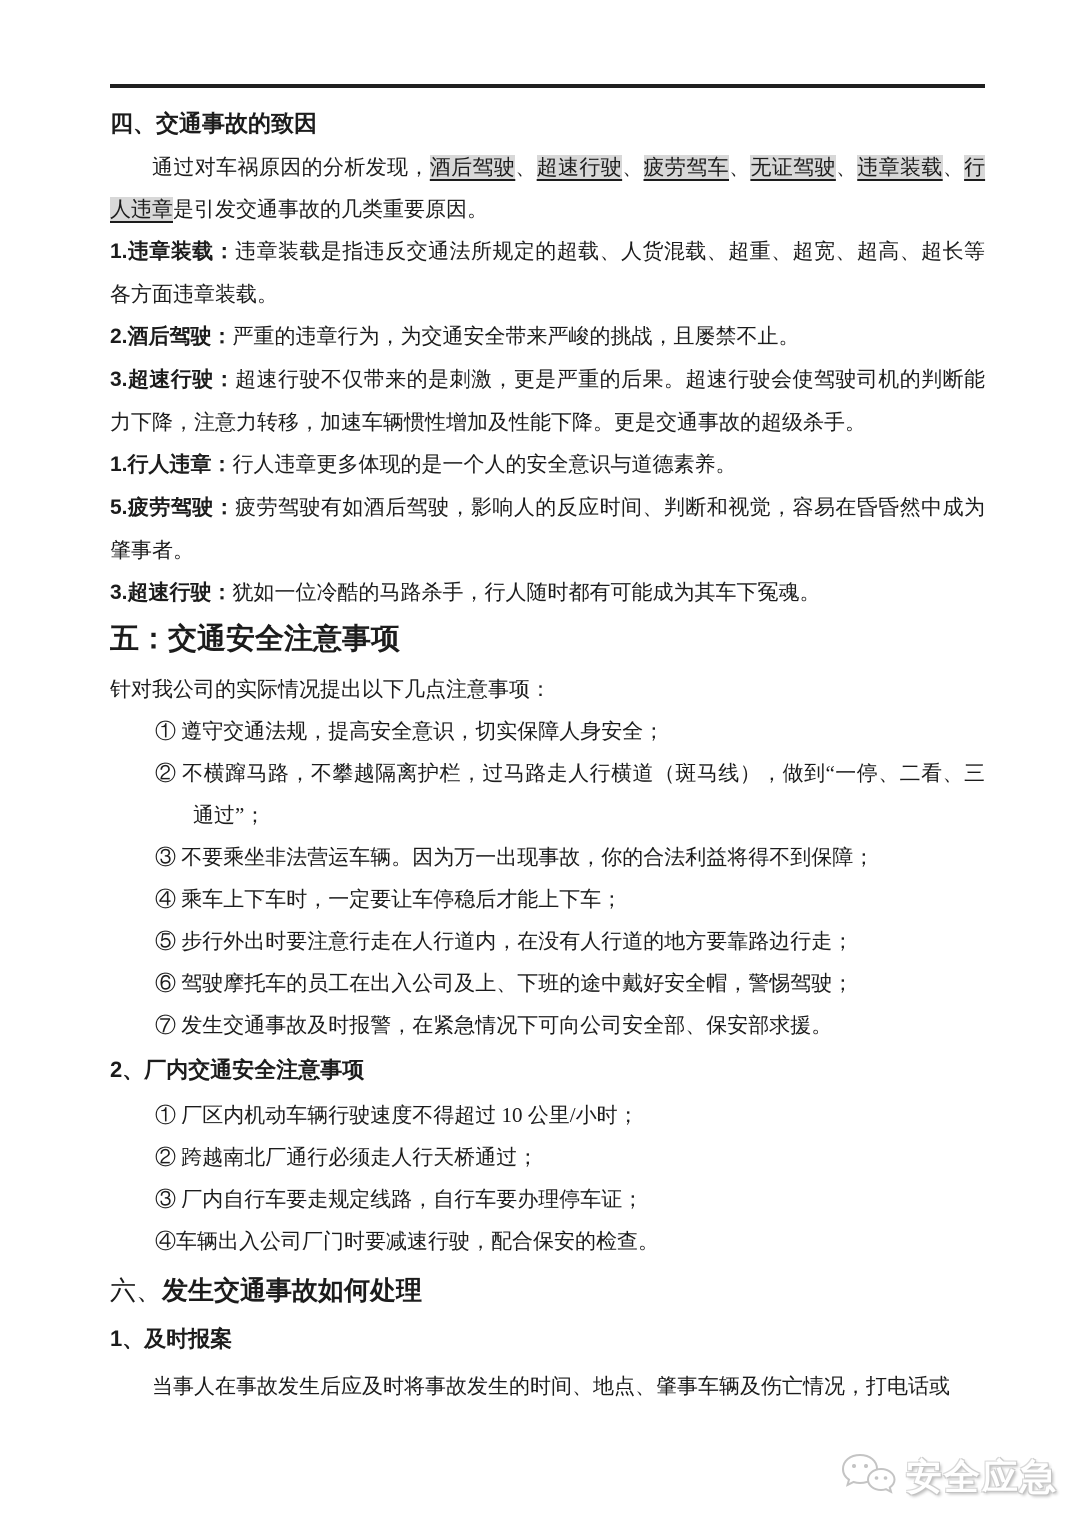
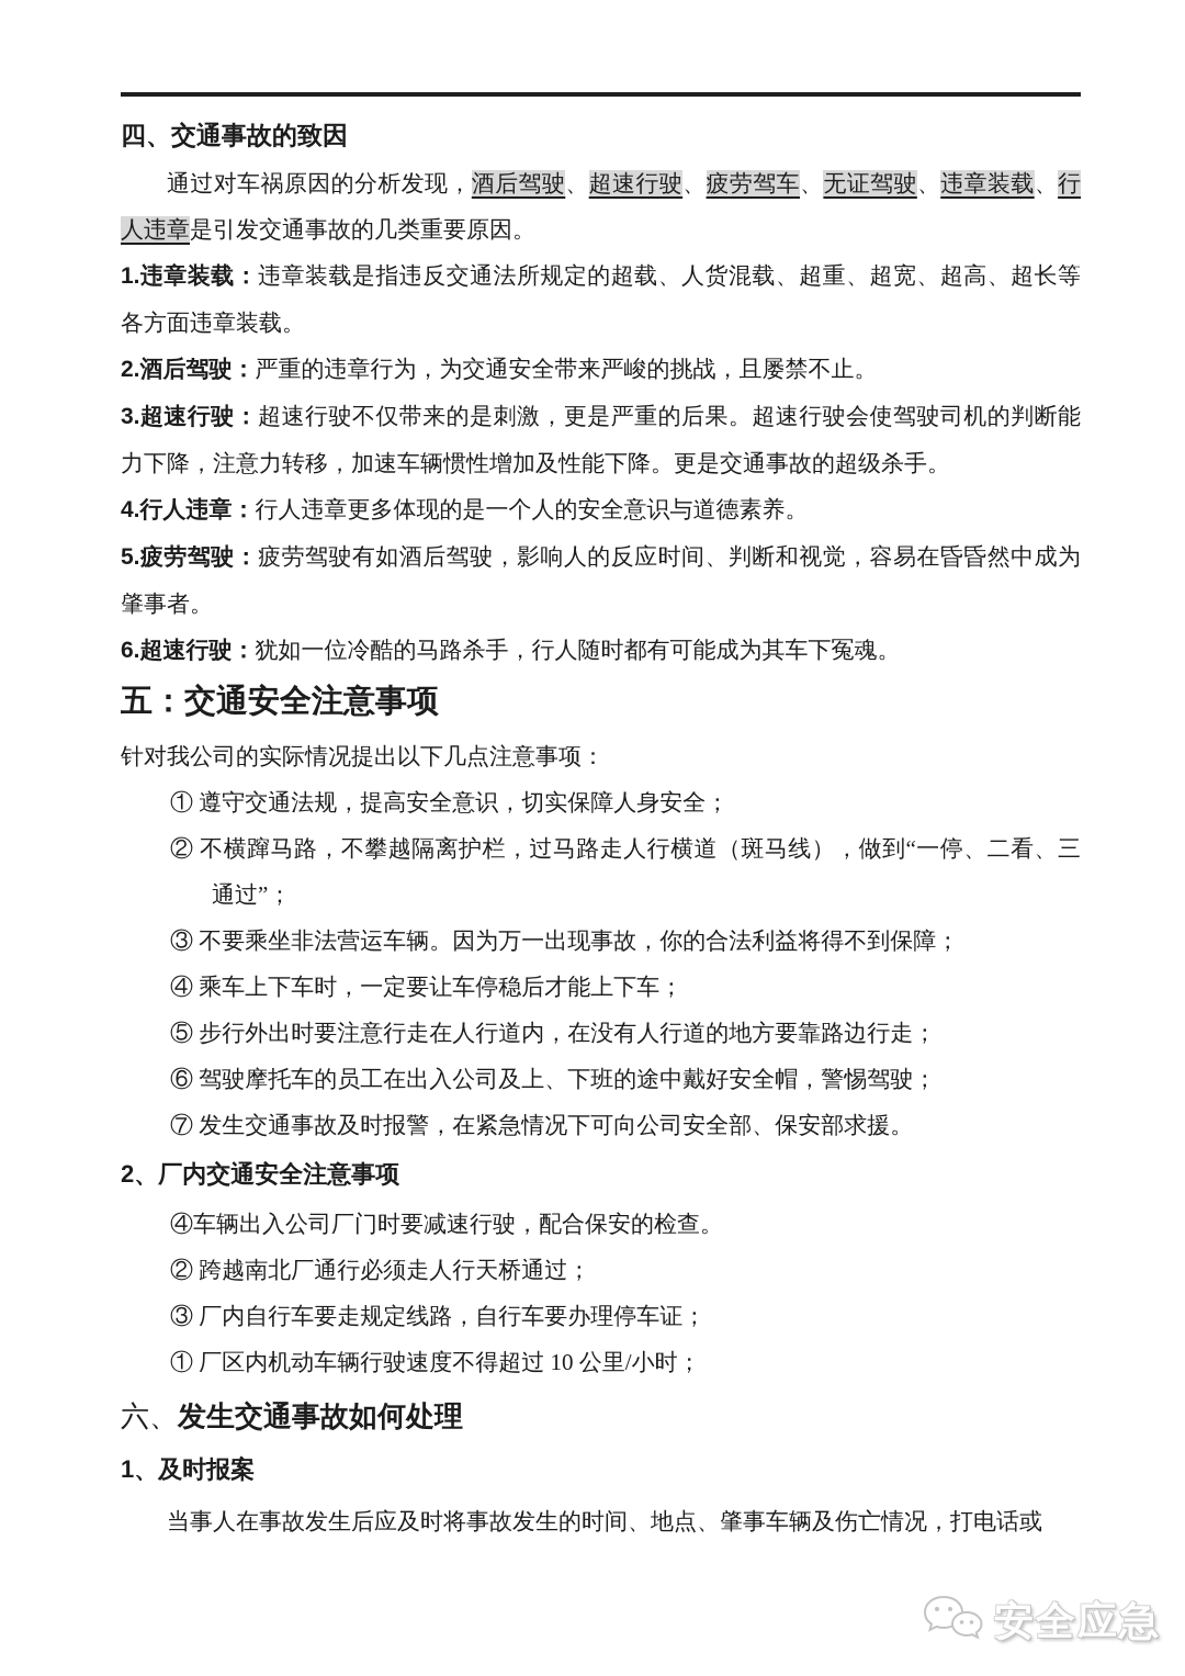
  四、交通事故的致因
  通过对车祸原因的分析发现，酒后驾驶、超速行驶、疲劳驾车、无证驾驶、违章装载、行人违章是引发交通事故的几类重要原因。
  1.违章装载：违章装载是指违反交通法所规定的超载、人货混载、超重、超宽、超高、超长等各方面违章装载。
  2.酒后驾驶：严重的违章行为，为交通安全带来严峻的挑战，且屡禁不止。
  3.超速行驶：超速行驶不仅带来的是刺激，更是严重的后果。超速行驶会使驾驶司机的判断能力下降，注意力转移，加速车辆惯性增加及性能下降。更是交通事故的超级杀手。
- 1.行人违章：行人违章更多体现的是一个人的安全意识与道德素养。
+ 4.行人违章：行人违章更多体现的是一个人的安全意识与道德素养。
  5.疲劳驾驶：疲劳驾驶有如酒后驾驶，影响人的反应时间、判断和视觉，容易在昏昏然中成为肇事者。
- 3.超速行驶：犹如一位冷酷的马路杀手，行人随时都有可能成为其车下冤魂。
+ 6.超速行驶：犹如一位冷酷的马路杀手，行人随时都有可能成为其车下冤魂。
  五：交通安全注意事项
  针对我公司的实际情况提出以下几点注意事项：
  ① 遵守交通法规，提高安全意识，切实保障人身安全；
  ② 不横蹿马路，不攀越隔离护栏，过马路走人行横道（斑马线），做到“一停、二看、三通过”；
  ③ 不要乘坐非法营运车辆。因为万一出现事故，你的合法利益将得不到保障；
  ④ 乘车上下车时，一定要让车停稳后才能上下车；
  ⑤ 步行外出时要注意行走在人行道内，在没有人行道的地方要靠路边行走；
  ⑥ 驾驶摩托车的员工在出入公司及上、下班的途中戴好安全帽，警惕驾驶；
  ⑦ 发生交通事故及时报警，在紧急情况下可向公司安全部、保安部求援。
  2、厂内交通安全注意事项
- ① 厂区内机动车辆行驶速度不得超过 10 公里/小时；
+ ④车辆出入公司厂门时要减速行驶，配合保安的检查。
  ② 跨越南北厂通行必须走人行天桥通过；
  ③ 厂内自行车要走规定线路，自行车要办理停车证；
- ④车辆出入公司厂门时要减速行驶，配合保安的检查。
+ ① 厂区内机动车辆行驶速度不得超过 10 公里/小时；
  六、发生交通事故如何处理
  1、及时报案
  当事人在事故发生后应及时将事故发生的时间、地点、肇事车辆及伤亡情况，打电话或
  安全应急
